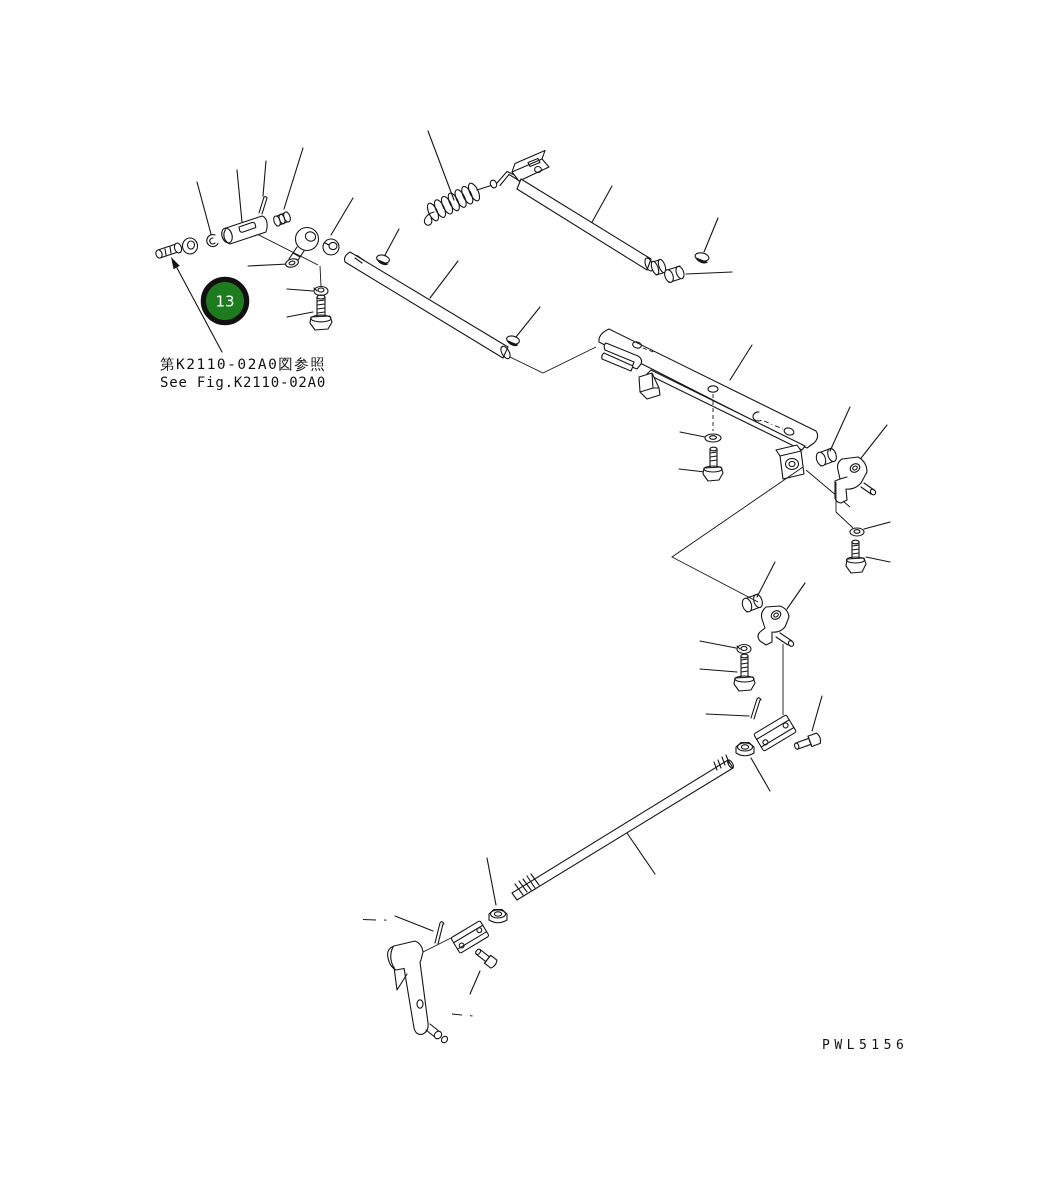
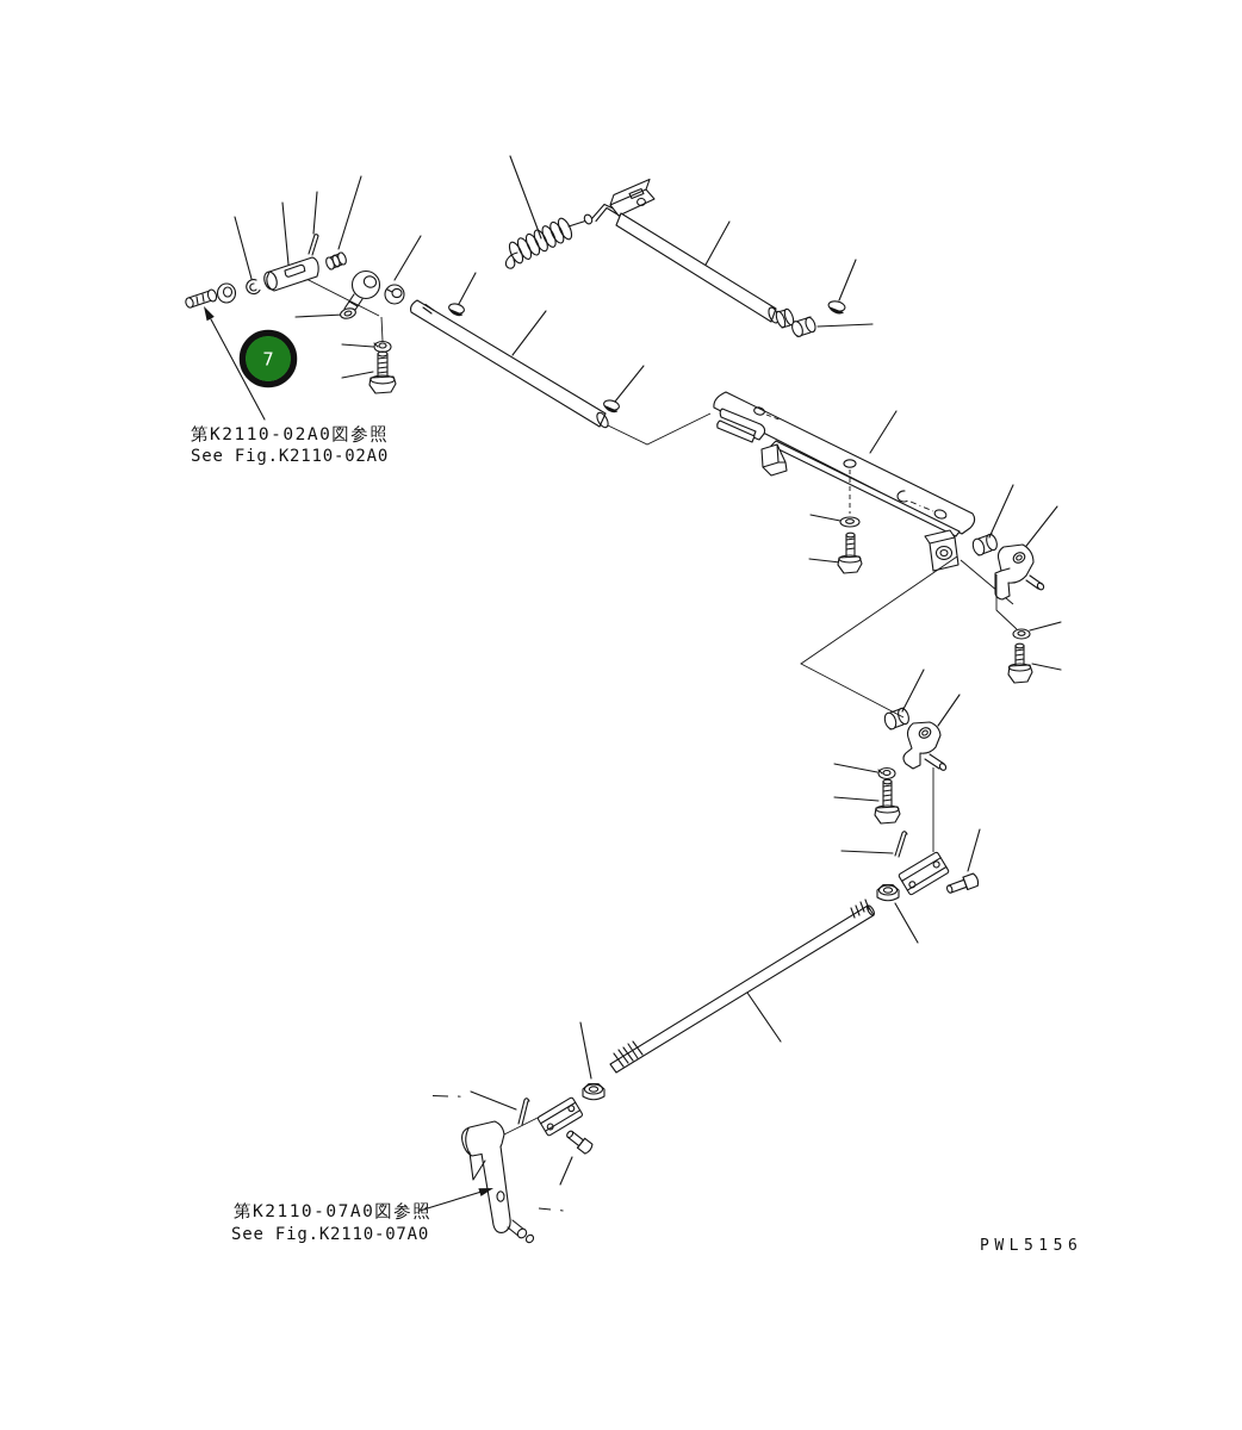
- 13
+ 7
  第K2110-02A0図参照
  See Fig.K2110-02A0
+ 第K2110-07A0図参照
+ See Fig.K2110-07A0
  PWL5156
